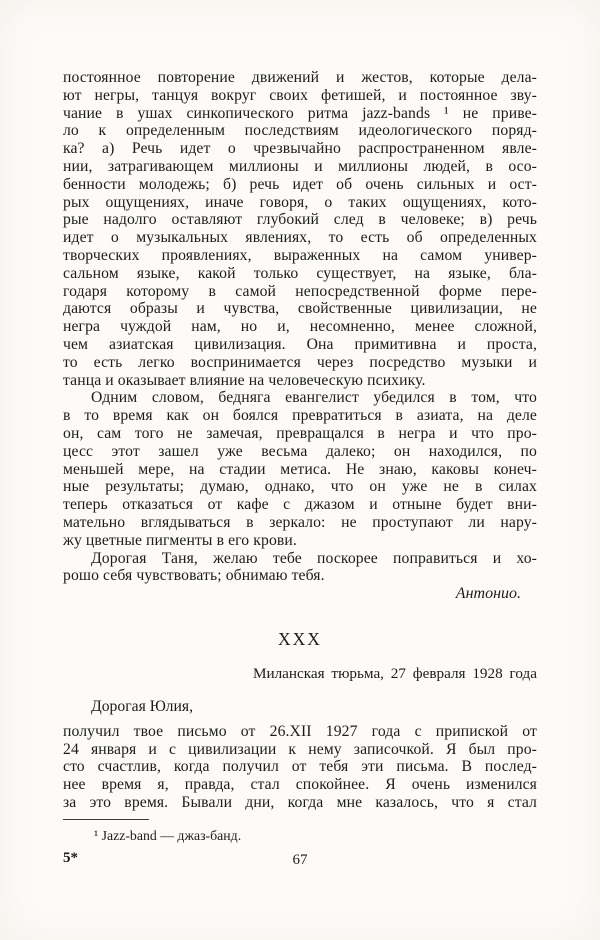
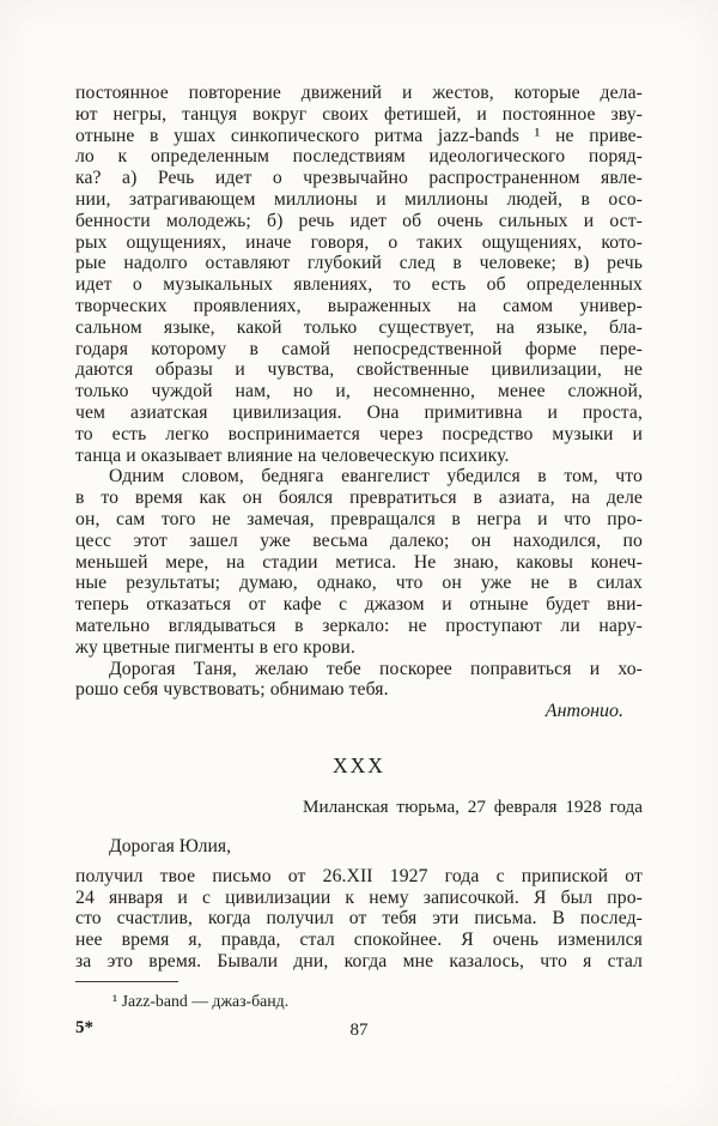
  постоянное повторение движений и жестов, которые дела-
  ют негры, танцуя вокруг своих фетишей, и постоянное зву-
- чание в ушах синкопического ритма jazz-bands ¹ не приве-
+ отныне в ушах синкопического ритма jazz-bands ¹ не приве-
  ло к определенным последствиям идеологического поряд-
  ка? а) Речь идет о чрезвычайно распространенном явле-
  нии, затрагивающем миллионы и миллионы людей, в осо-
  бенности молодежь; б) речь идет об очень сильных и ост-
  рых ощущениях, иначе говоря, о таких ощущениях, кото-
  рые надолго оставляют глубокий след в человеке; в) речь
  идет о музыкальных явлениях, то есть об определенных
  творческих проявлениях, выраженных на самом универ-
  сальном языке, какой только существует, на языке, бла-
  годаря которому в самой непосредственной форме пере-
  даются образы и чувства, свойственные цивилизации, не
- негра чуждой нам, но и, несомненно, менее сложной,
+ только чуждой нам, но и, несомненно, менее сложной,
  чем азиатская цивилизация. Она примитивна и проста,
  то есть легко воспринимается через посредство музыки и
  танца и оказывает влияние на человеческую психику.
  Одним словом, бедняга евангелист убедился в том, что
  в то время как он боялся превратиться в азиата, на деле
  он, сам того не замечая, превращался в негра и что про-
  цесс этот зашел уже весьма далеко; он находился, по
  меньшей мере, на стадии метиса. Не знаю, каковы конеч-
  ные результаты; думаю, однако, что он уже не в силах
  теперь отказаться от кафе с джазом и отныне будет вни-
  мательно вглядываться в зеркало: не проступают ли нару-
  жу цветные пигменты в его крови.
  Дорогая Таня, желаю тебе поскорее поправиться и хо-
  рошо себя чувствовать; обнимаю тебя.
  Антонио.
  XXX
  Миланская тюрьма, 27 февраля 1928 года
  Дорогая Юлия,
  получил твое письмо от 26.XII 1927 года с припиской от
  24 января и с цивилизации к нему записочкой. Я был про-
  сто счастлив, когда получил от тебя эти письма. В послед-
  нее время я, правда, стал спокойнее. Я очень изменился
  за это время. Бывали дни, когда мне казалось, что я стал
  ¹ Jazz-band — джаз-банд.
  5*
- 67
+ 87
